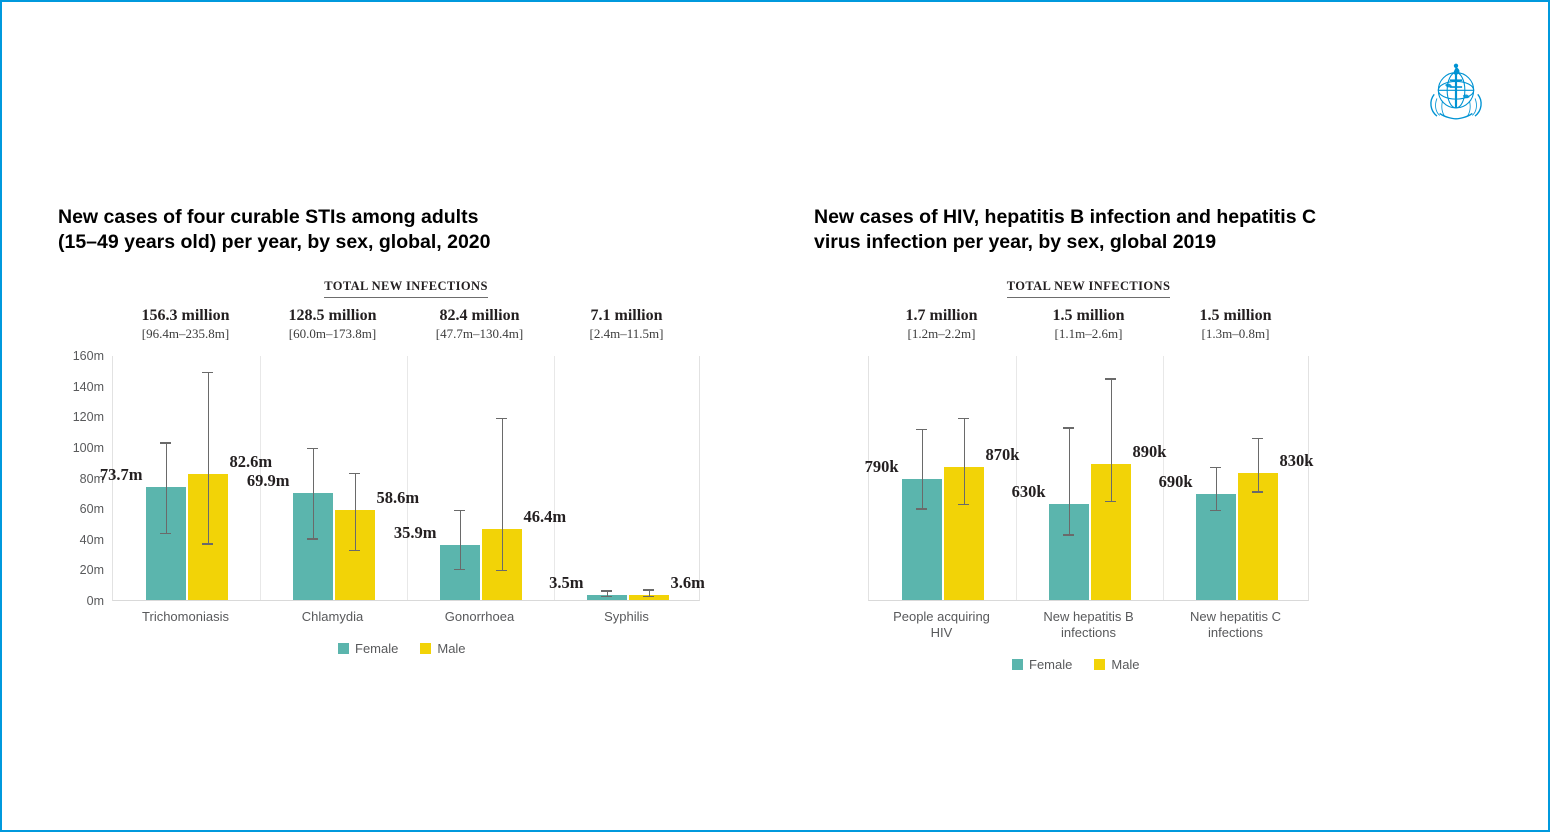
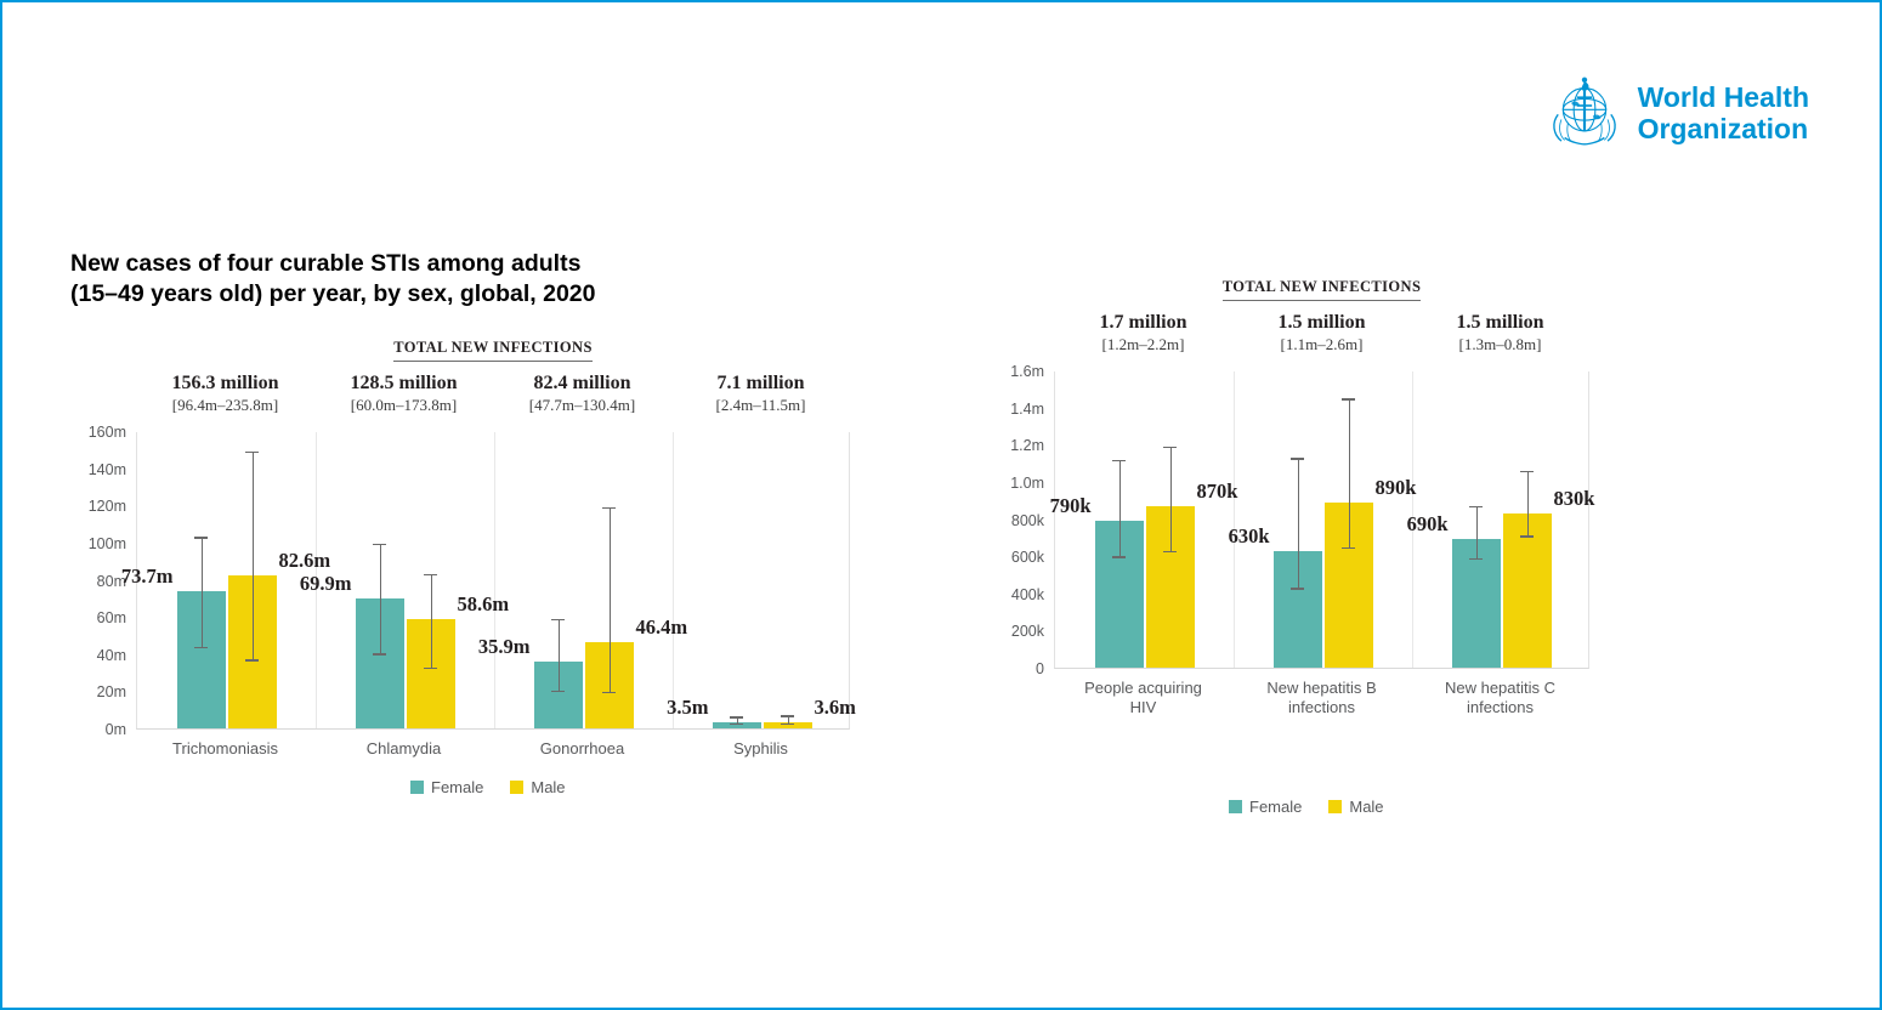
+ World Health
+ Organization
  New cases of four curable STIs among adults
  (15–49 years old) per year, by sex, global, 2020
  TOTAL NEW INFECTIONS
  156.3 million
  [96.4m–235.8m]
  128.5 million
  [60.0m–173.8m]
  82.4 million
  [47.7m–130.4m]
  7.1 million
  [2.4m–11.5m]
  0m
  20m
  40m
  60m
  80m
  100m
  120m
  140m
  160m
  73.7m
  82.6m
  69.9m
  58.6m
  35.9m
  46.4m
  3.5m
  3.6m
  Trichomoniasis
  Chlamydia
  Gonorrhoea
  Syphilis
  Female
  Male
- New cases of HIV, hepatitis B infection and hepatitis C
- virus infection per year, by sex, global 2019
  TOTAL NEW INFECTIONS
  1.7 million
  [1.2m–2.2m]
  1.5 million
  [1.1m–2.6m]
  1.5 million
  [1.3m–0.8m]
+ 0
+ 200k
+ 400k
+ 600k
+ 800k
+ 1.0m
+ 1.2m
+ 1.4m
+ 1.6m
  790k
  870k
  630k
  890k
  690k
  830k
  People acquiring
  HIV
  New hepatitis B
  infections
  New hepatitis C
  infections
  Female
  Male
